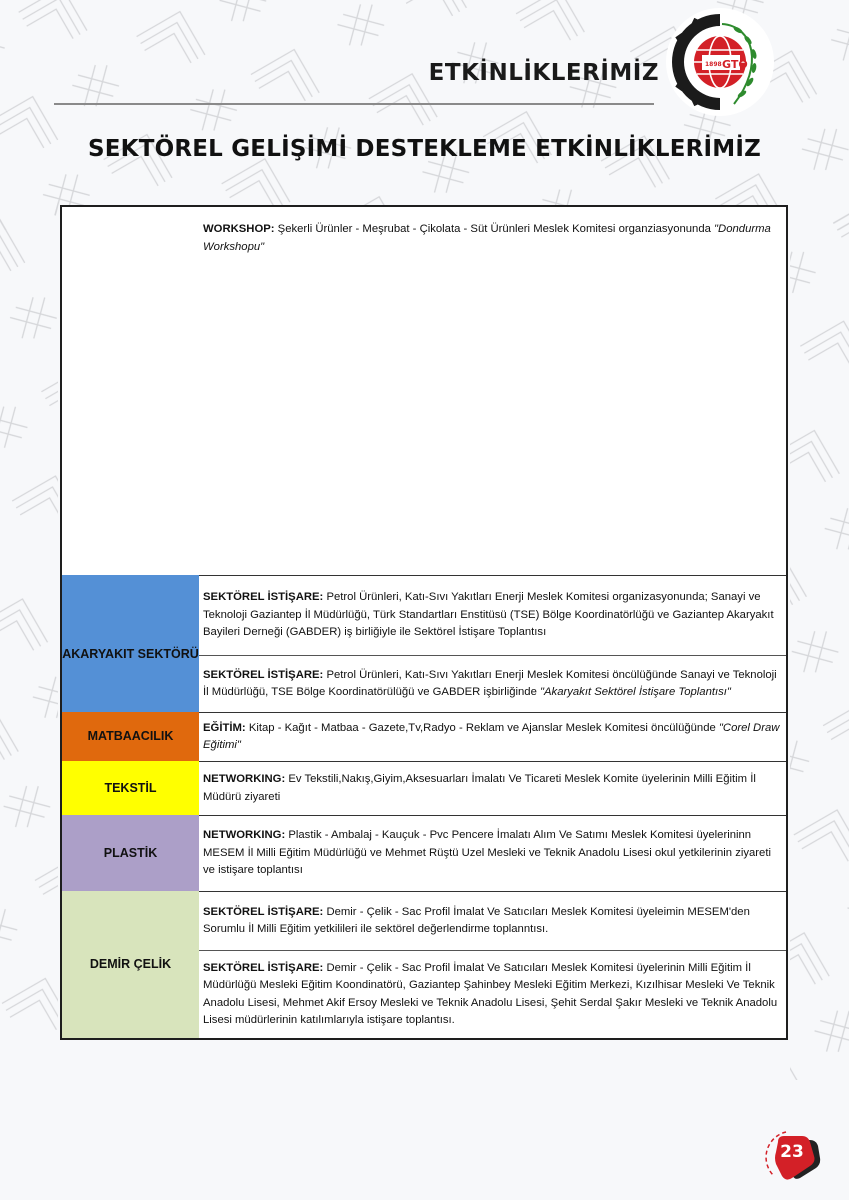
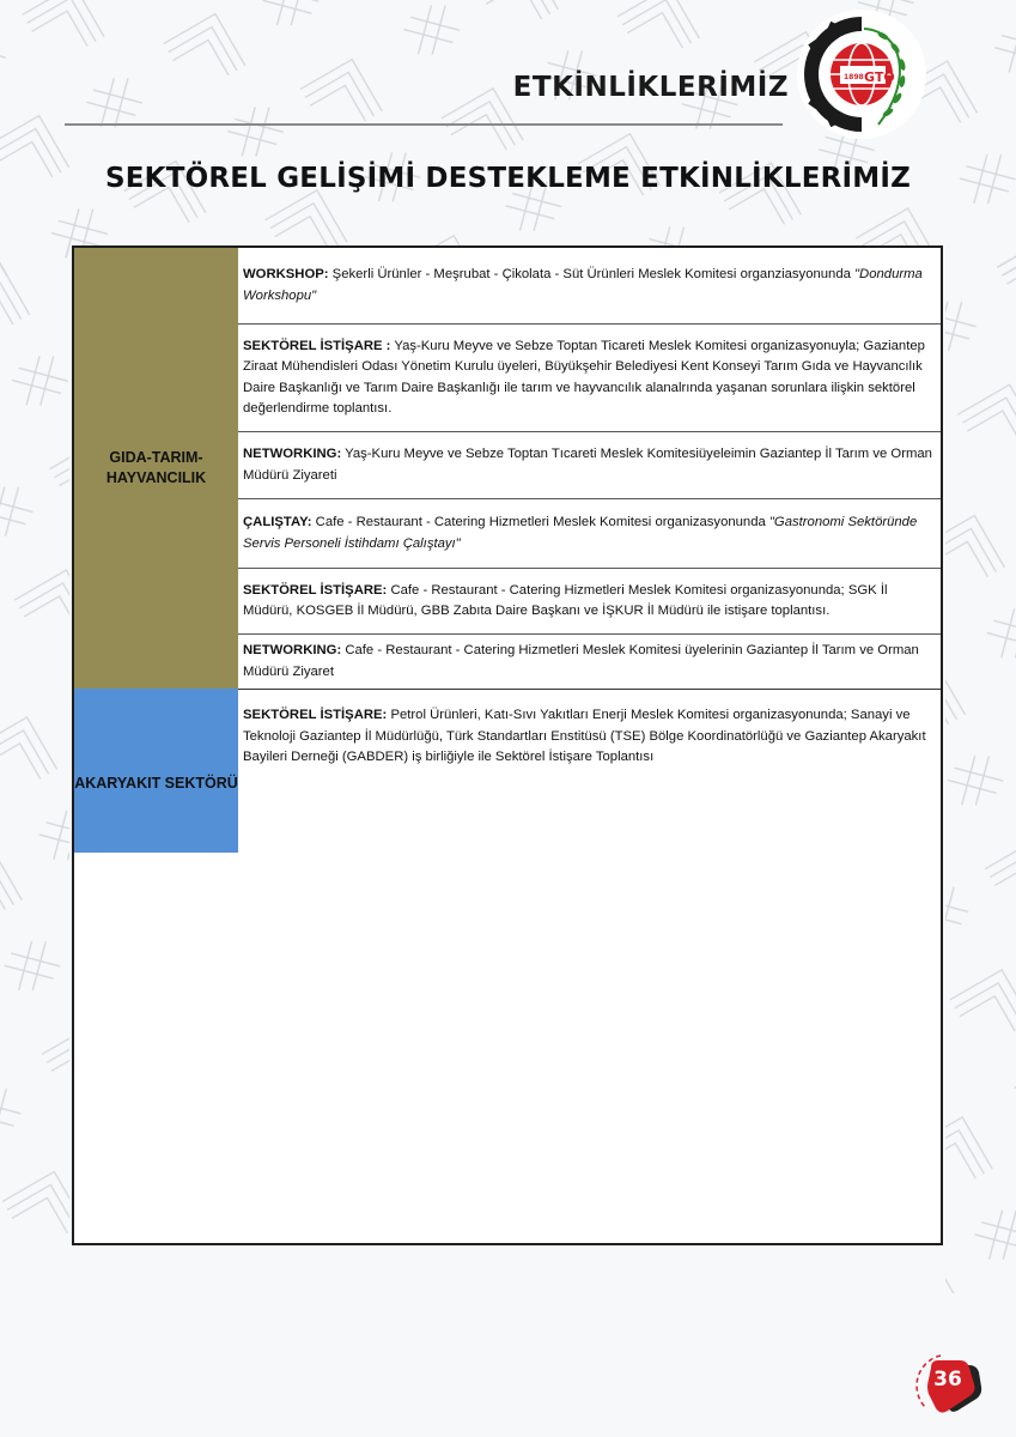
  ETKİNLİKLERİMİZ
  GTO
  SEKTÖREL GELİŞİMİ DESTEKLEME ETKİNLİKLERİMİZ
+ GIDA-TARIM-HAYVANCILIK
  WORKSHOP: Şekerli Ürünler - Meşrubat - Çikolata - Süt Ürünleri Meslek Komitesi organziasyonunda "Dondurma Workshopu"
+ SEKTÖREL İSTİŞARE : Yaş-Kuru Meyve ve Sebze Toptan Ticareti Meslek Komitesi organizasyonuyla; Gaziantep Ziraat Mühendisleri Odası Yönetim Kurulu üyeleri, Büyükşehir Belediyesi Kent Konseyi Tarım Gıda ve Hayvancılık Daire Başkanlığı ve Tarım Daire Başkanlığı ile tarım ve hayvancılık alanalrında yaşanan sorunlara ilişkin sektörel değerlendirme toplantısı.
+ NETWORKING: Yaş-Kuru Meyve ve Sebze Toptan Tıcareti Meslek Komitesiüyeleimin Gaziantep İl Tarım ve Orman Müdürü Ziyareti
+ ÇALIŞTAY: Cafe - Restaurant - Catering Hizmetleri Meslek Komitesi organizasyonunda "Gastronomi Sektöründe Servis Personeli İstihdamı Çalıştayı"
+ SEKTÖREL İSTİŞARE: Cafe - Restaurant - Catering Hizmetleri Meslek Komitesi organizasyonunda; SGK İl Müdürü, KOSGEB İl Müdürü, GBB Zabıta Daire Başkanı ve İŞKUR İl Müdürü ile istişare toplantısı.
+ NETWORKING: Cafe - Restaurant - Catering Hizmetleri Meslek Komitesi üyelerinin Gaziantep İl Tarım ve Orman Müdürü Ziyaret
  AKARYAKIT SEKTÖRÜ
  SEKTÖREL İSTİŞARE: Petrol Ürünleri, Katı-Sıvı Yakıtları Enerji Meslek Komitesi organizasyonunda; Sanayi ve Teknoloji Gaziantep İl Müdürlüğü, Türk Standartları Enstitüsü (TSE) Bölge Koordinatörlüğü ve Gaziantep Akaryakıt Bayileri Derneği (GABDER) iş birliğiyle ile Sektörel İstişare Toplantısı
- SEKTÖREL İSTİŞARE: Petrol Ürünleri, Katı-Sıvı Yakıtları Enerji Meslek Komitesi öncülüğünde Sanayi ve Teknoloji İl Müdürlüğü, TSE Bölge Koordinatörülüğü ve GABDER işbirliğinde "Akaryakıt Sektörel İstişare Toplantısı"
- MATBAACILIK
- EĞİTİM: Kitap - Kağıt - Matbaa - Gazete,Tv,Radyo - Reklam ve Ajanslar Meslek Komitesi öncülüğünde "Corel Draw Eğitimi"
- TEKSTİL
- NETWORKING: Ev Tekstili,Nakış,Giyim,Aksesuarları İmalatı Ve Ticareti Meslek Komite üyelerinin Milli Eğitim İl Müdürü ziyareti
- PLASTİK
- NETWORKING: Plastik - Ambalaj - Kauçuk - Pvc Pencere İmalatı Alım Ve Satımı Meslek Komitesi üyelerininn MESEM İl Milli Eğitim Müdürlüğü ve Mehmet Rüştü Uzel Mesleki ve Teknik Anadolu Lisesi okul yetkilerinin ziyareti ve istişare toplantısı
- DEMİR ÇELİK
- SEKTÖREL İSTİŞARE: Demir - Çelik - Sac Profil İmalat Ve Satıcıları Meslek Komitesi üyeleimin MESEM'den Sorumlu İl Milli Eğitim yetkilileri ile sektörel değerlendirme toplanntısı.
- SEKTÖREL İSTİŞARE: Demir - Çelik - Sac Profil İmalat Ve Satıcıları Meslek Komitesi üyelerinin Milli Eğitim İl Müdürlüğü Mesleki Eğitim Koondinatörü, Gaziantep Şahinbey Mesleki Eğitim Merkezi, Kızılhisar Mesleki Ve Teknik Anadolu Lisesi, Mehmet Akif Ersoy Mesleki ve Teknik Anadolu Lisesi, Şehit Serdal Şakır Mesleki ve Teknik Anadolu Lisesi müdürlerinin katılımlarıyla istişare toplantısı.
- 23
+ 36
